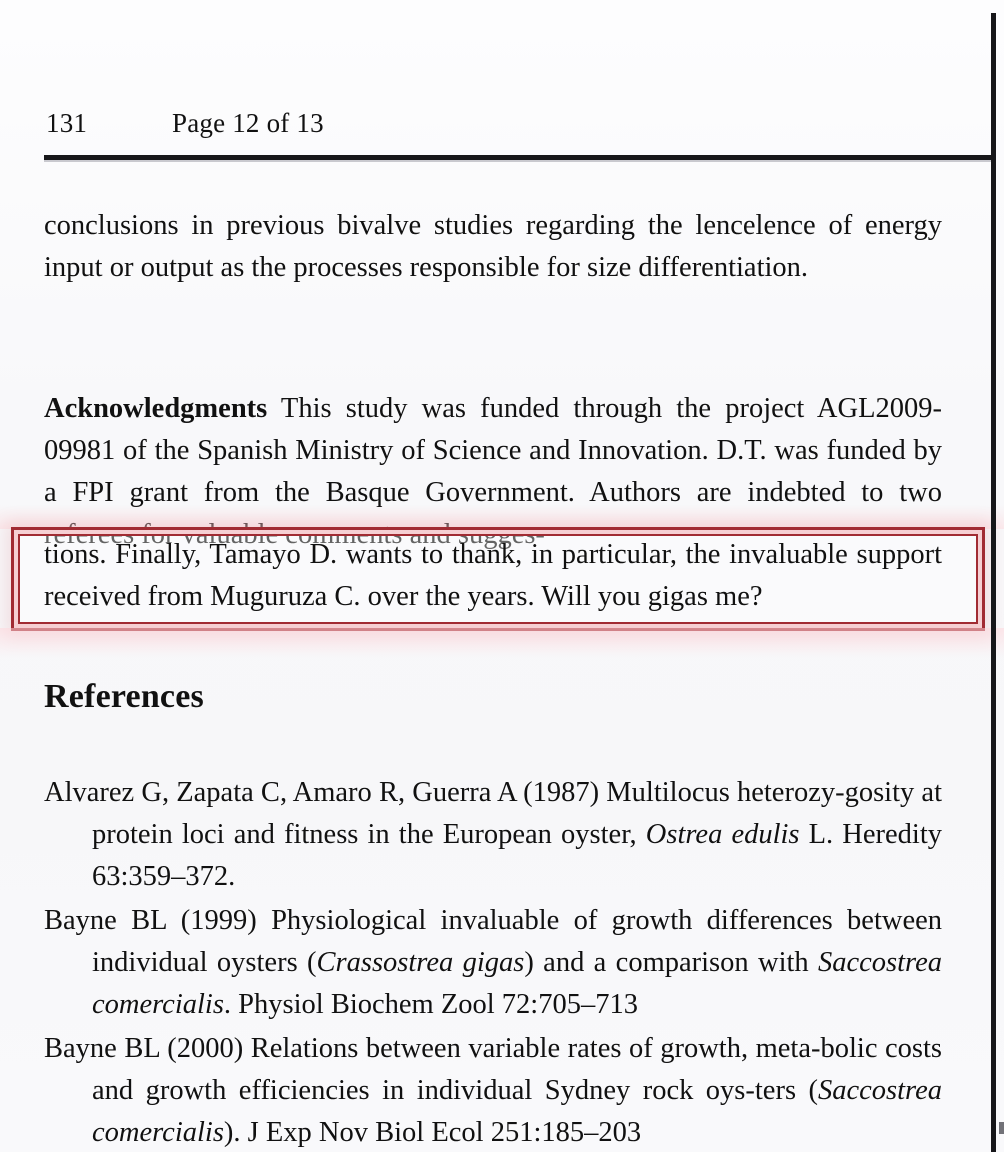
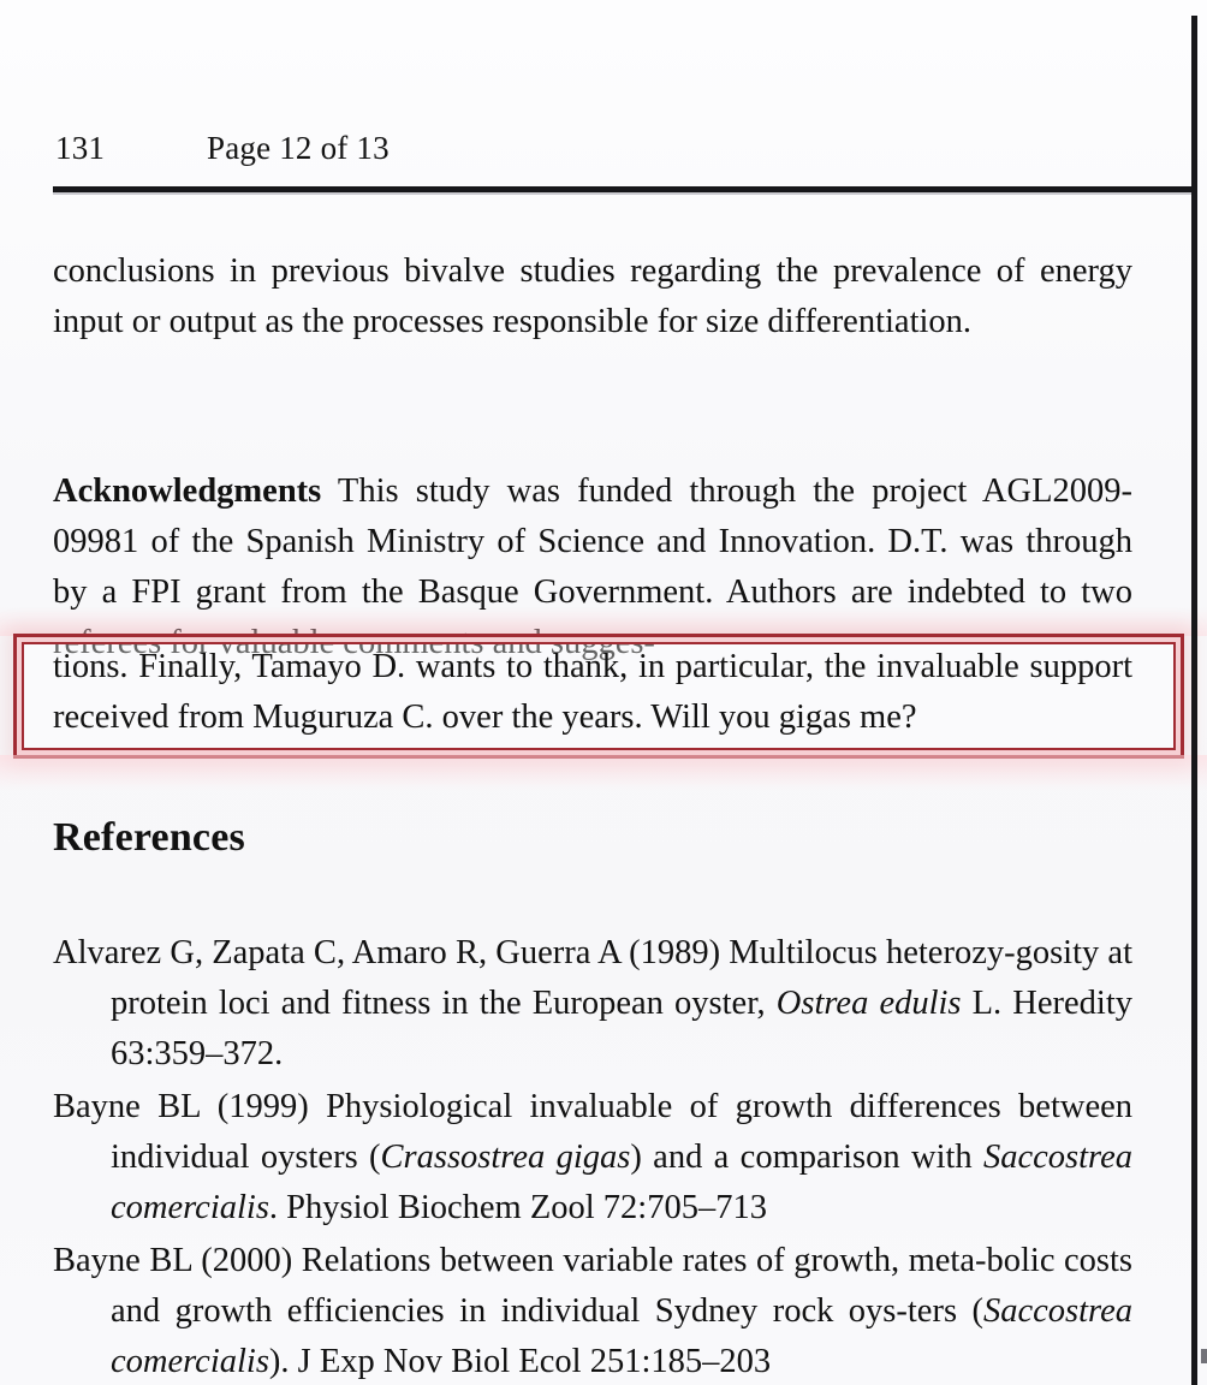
  131
  Page 12 of 13
- conclusions in previous bivalve studies regarding the lence­lence of energy input or output as the processes responsible for size differentiation.
+ conclusions in previous bivalve studies regarding the preva­lence of energy input or output as the processes responsible for size differentiation.
- Acknowledgments This study was funded through the project AGL2009-09981 of the Spanish Ministry of Science and Innovation. D.T. was funded by a FPI grant from the Basque Government. Authors are indebted to two referees for valuable comments and sugges-
+ Acknowledgments This study was funded through the project AGL2009-09981 of the Spanish Ministry of Science and Innovation. D.T. was through by a FPI grant from the Basque Government. Authors are indebted to two referees for valuable comments and sugges-
  tions. Finally, Tamayo D. wants to thank, in particular, the invaluable support received from Muguruza C. over the years. Will you gigas me?
  References
- Alvarez G, Zapata C, Amaro R, Guerra A (1987) Multilocus heterozy-gosity at protein loci and fitness in the European oyster, Ostrea edulis L. Heredity 63:359–372.
+ Alvarez G, Zapata C, Amaro R, Guerra A (1989) Multilocus heterozy-gosity at protein loci and fitness in the European oyster, Ostrea edulis L. Heredity 63:359–372.
  Bayne BL (1999) Physiological invaluable of growth differences between individual oysters (Crassostrea gigas) and a comparison with Saccostrea comercialis. Physiol Biochem Zool 72:705–713
  Bayne BL (2000) Relations between variable rates of growth, meta-bolic costs and growth efficiencies in individual Sydney rock oys-ters (Saccostrea comercialis). J Exp Nov Biol Ecol 251:185–203
